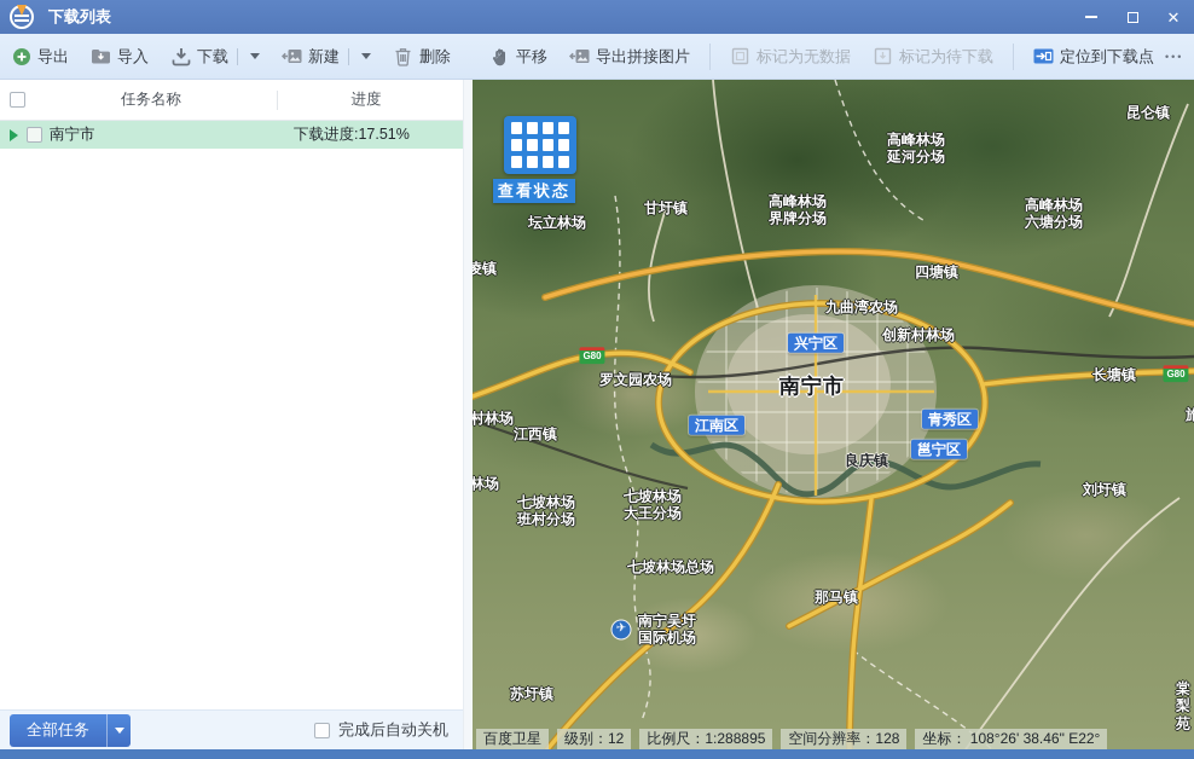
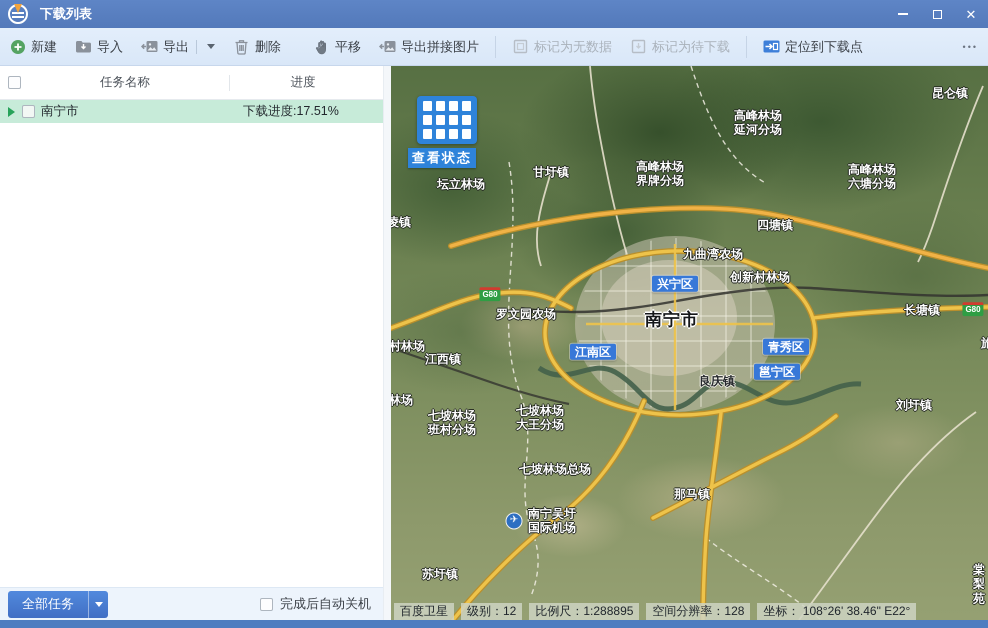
  下载列表
  ✕
- 导出
+ 新建
  导入
- 下载
- 新建
+ 导出
  删除
  平移
  导出拼接图片
  标记为无数据
  标记为待下载
  定位到下载点
  •••
  任务名称
  进度
  南宁市
  下载进度:17.51%
  全部任务
  完成后自动关机
  查看状态
  ✈
  棠梨苑
  那马镇
  苏圩镇
  南宁吴圩
  国际机场
  七坡林场总场
  七坡林场
  大王分场
  七坡林场
  班村分场
  林场
  刘圩镇
  旅
  长塘镇
  良庆镇
  邕宁区
  青秀区
  江南区
  南宁市
  兴宁区
  创新村林场
  九曲湾农场
  江西镇
  村林场
  罗文园农场
  凌镇
  坛立林场
  甘圩镇
  四塘镇
  高峰林场
  六塘分场
  高峰林场
  界牌分场
  高峰林场
  延河分场
  昆仑镇
  G80
  G80
  百度卫星
  级别：12
  比例尺：1:288895
  空间分辨率：128
  坐标： 108°26' 38.46" E22°
